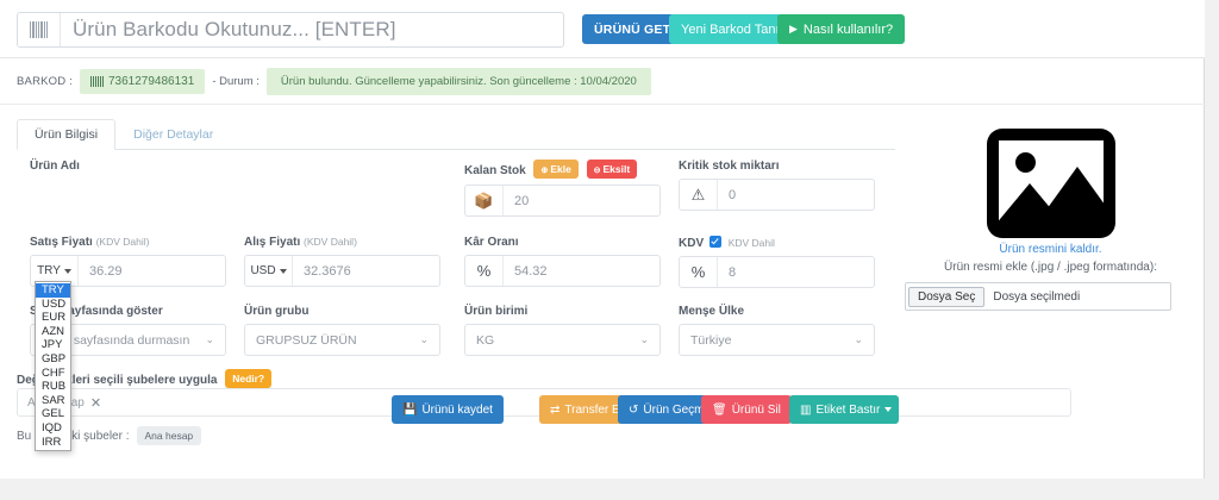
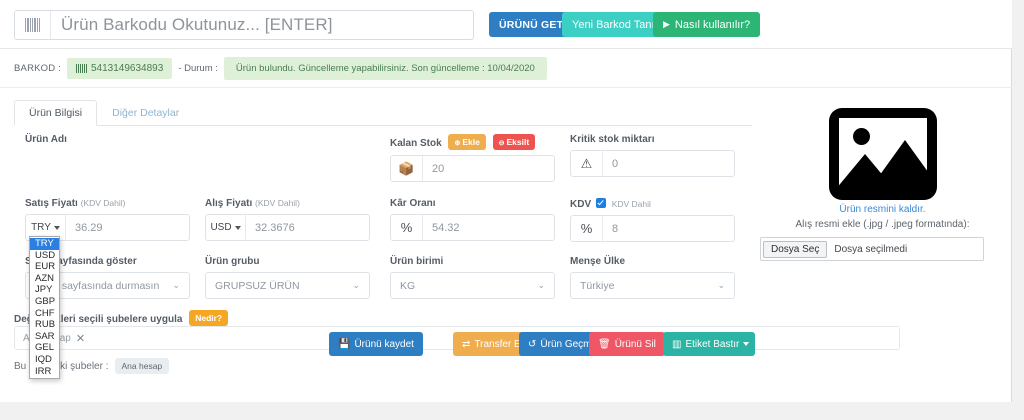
  Ürün Barkodu Okutunuz... [ENTER]
  ÜRÜNÜ GET
  Yeni Barkod Tan
  ▶
  Nasıl kullanılır?
  BARKOD :
- 7361279486131
+ 5413149634893
  - Durum :
  Ürün bulundu. Güncelleme yapabilirsiniz. Son güncelleme : 10/04/2020
  Ürün Bilgisi
  Diğer Detaylar
  Ürün Adı
  Kalan Stok Ekle Eksilt
  📦
  20
  Kritik stok miktarı
  ⚠
  0
  Satış Fiyatı (KDV Dahil)
  TRY
  36.29
  Alış Fiyatı (KDV Dahil)
  USD
  32.3676
  Kâr Oranı
  %
  54.32
  KDV KDV Dahil
  %
  8
  ayfasında göster
  sayfasında durmasın
  ⌄
  Ürün grubu
  GRUPSUZ ÜRÜN
  ⌄
  Ürün birimi
  KG
  ⌄
  Menşe Ülke
  Türkiye
  ⌄
  Deleri seçili şubelere uygula Nedir?
  ✕
  Ana hesap
  💾
  Ürünü kaydet
  ⇄
  Transfer E
  ↺
  Ürün Geçm
  🗑
  Ürünü Sil
  ▥
  Etiket Bastır
  Ürün resmini kaldır.
- Ürün resmi ekle (.jpg / .jpeg formatında):
+ Alış resmi ekle (.jpg / .jpeg formatında):
  Dosya Seç
  Dosya seçilmedi
  TRY
  USD
  EUR
  AZN
  JPY
  GBP
  CHF
  RUB
  SAR
  GEL
  IQD
  IRR
